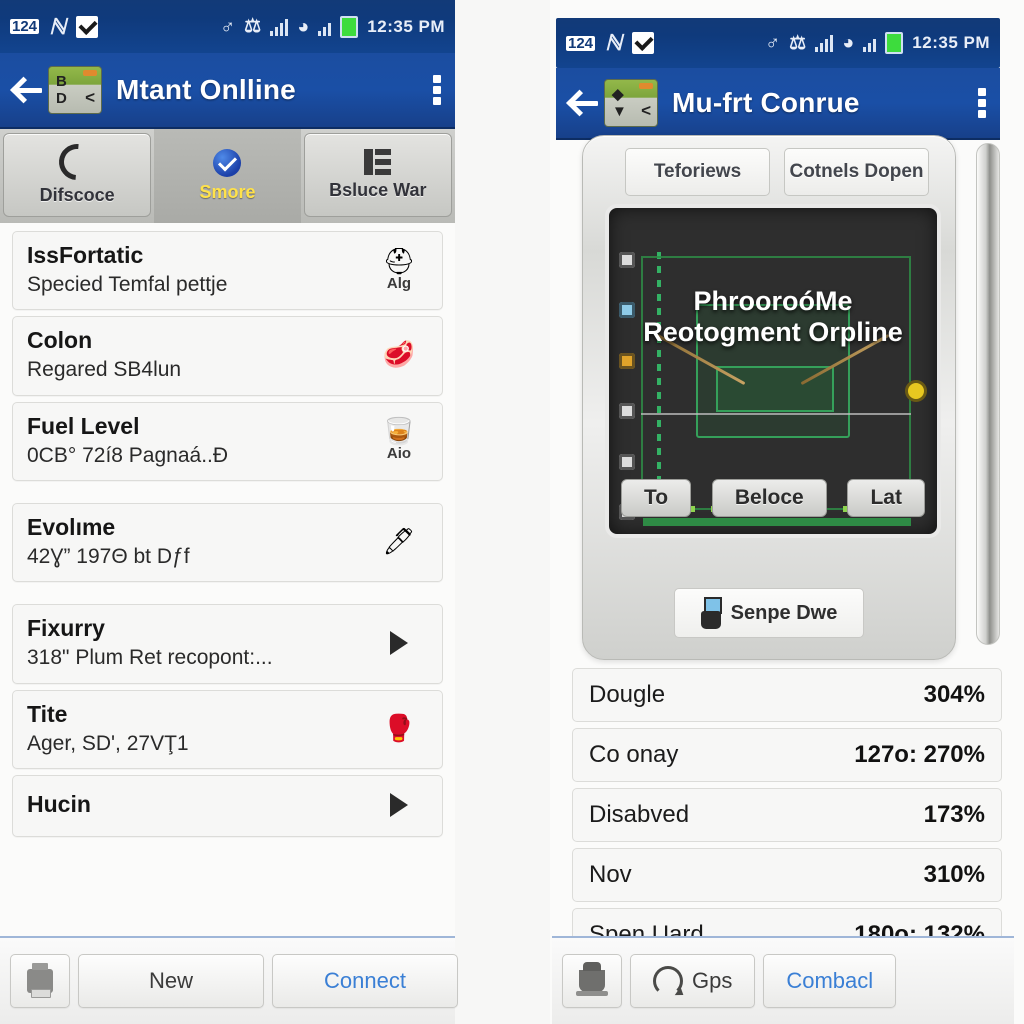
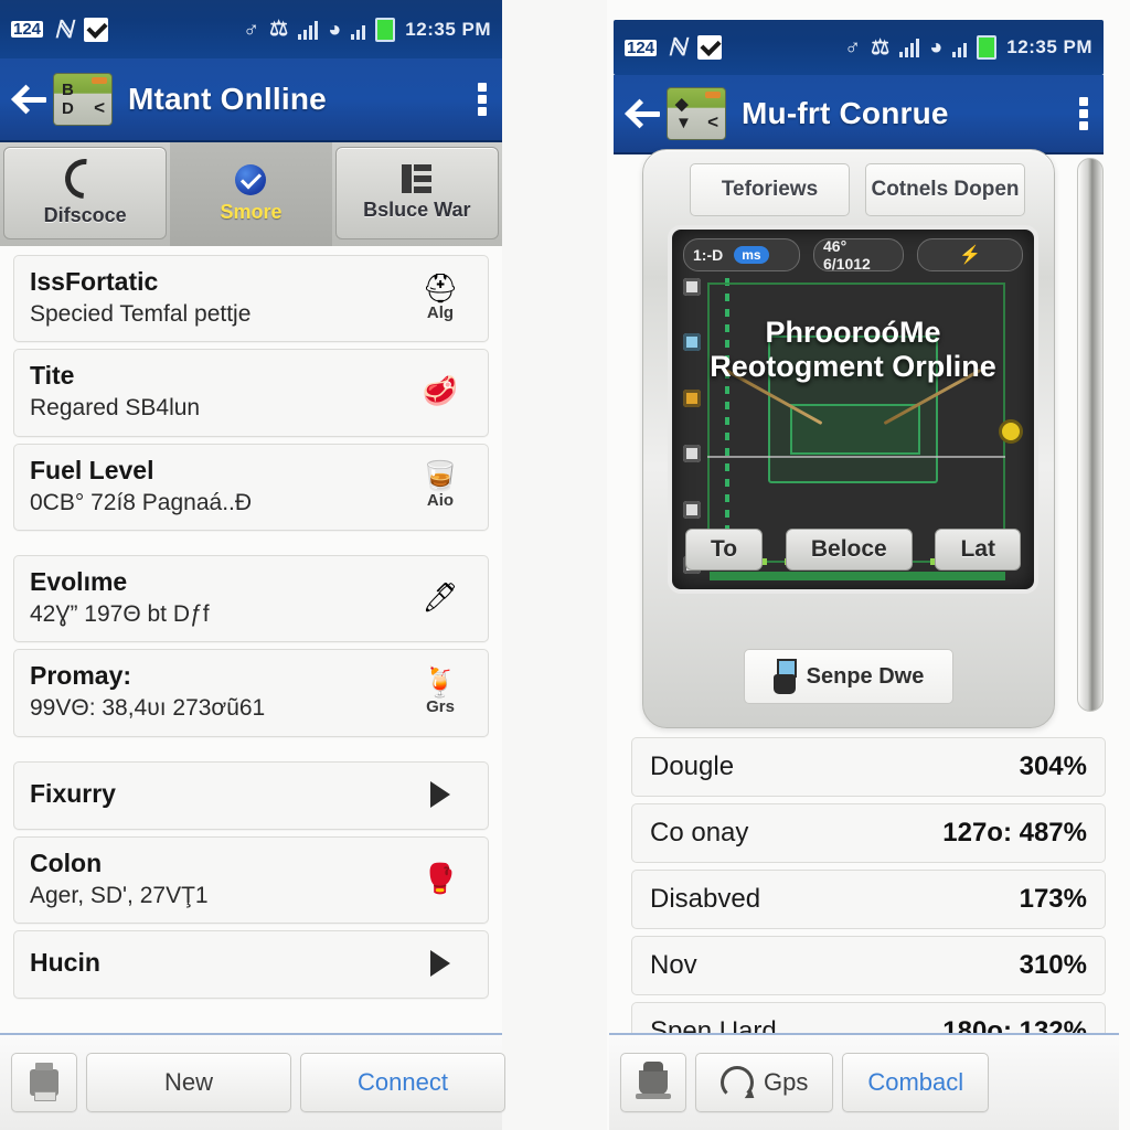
  124
  ℕ
  ♂
  ⚖
  ◕
  12:35 PM
  B
  D
  <
  Mtant Onlline
  Difscoce
  Smore
  Bsluce War
  IssFortatic
  Specied Temfal pettje
  ⛑
  Alg
- Colon
+ Tite
  Regared SB4lun
  🥩
  Fuel Level
  0CB° 72í8 Pagnaá..Ð
  🥃
  Aio
  Evolıme
  42Ɣ” 197Θ bt Dƒf
  🖊
+ Promay:
+ 99VΘ: 38,4ᴜı 273ơũ61
+ 🍹
+ Grs
  Fixurry
- 318" Plum Ret recopont:...
- Tite
+ Colon
  Ager, SDʹ, 27VŢ1
  🥊
  Hucin
  New
  Connect
  124
  ℕ
  ♂
  ⚖
  ◕
  12:35 PM
  ◆
  ▼
  <
  Mu-frt Conrue
  Teforiews
  Cotnels Dopen
+ 1:-D
+ ms
+ 46° 6/1012
+ ⚡
  PhrooroóMe
  Reotogment Orpline
  To
  Beloce
  Lat
  Senpe Dwe
  Dougle
  304%
  Co onay
- 127o: 270%
+ 127o: 487%
  Disabved
  173%
  Nov
  310%
  Spen Uard
  180o: 132%
  Gps
  Combacl
